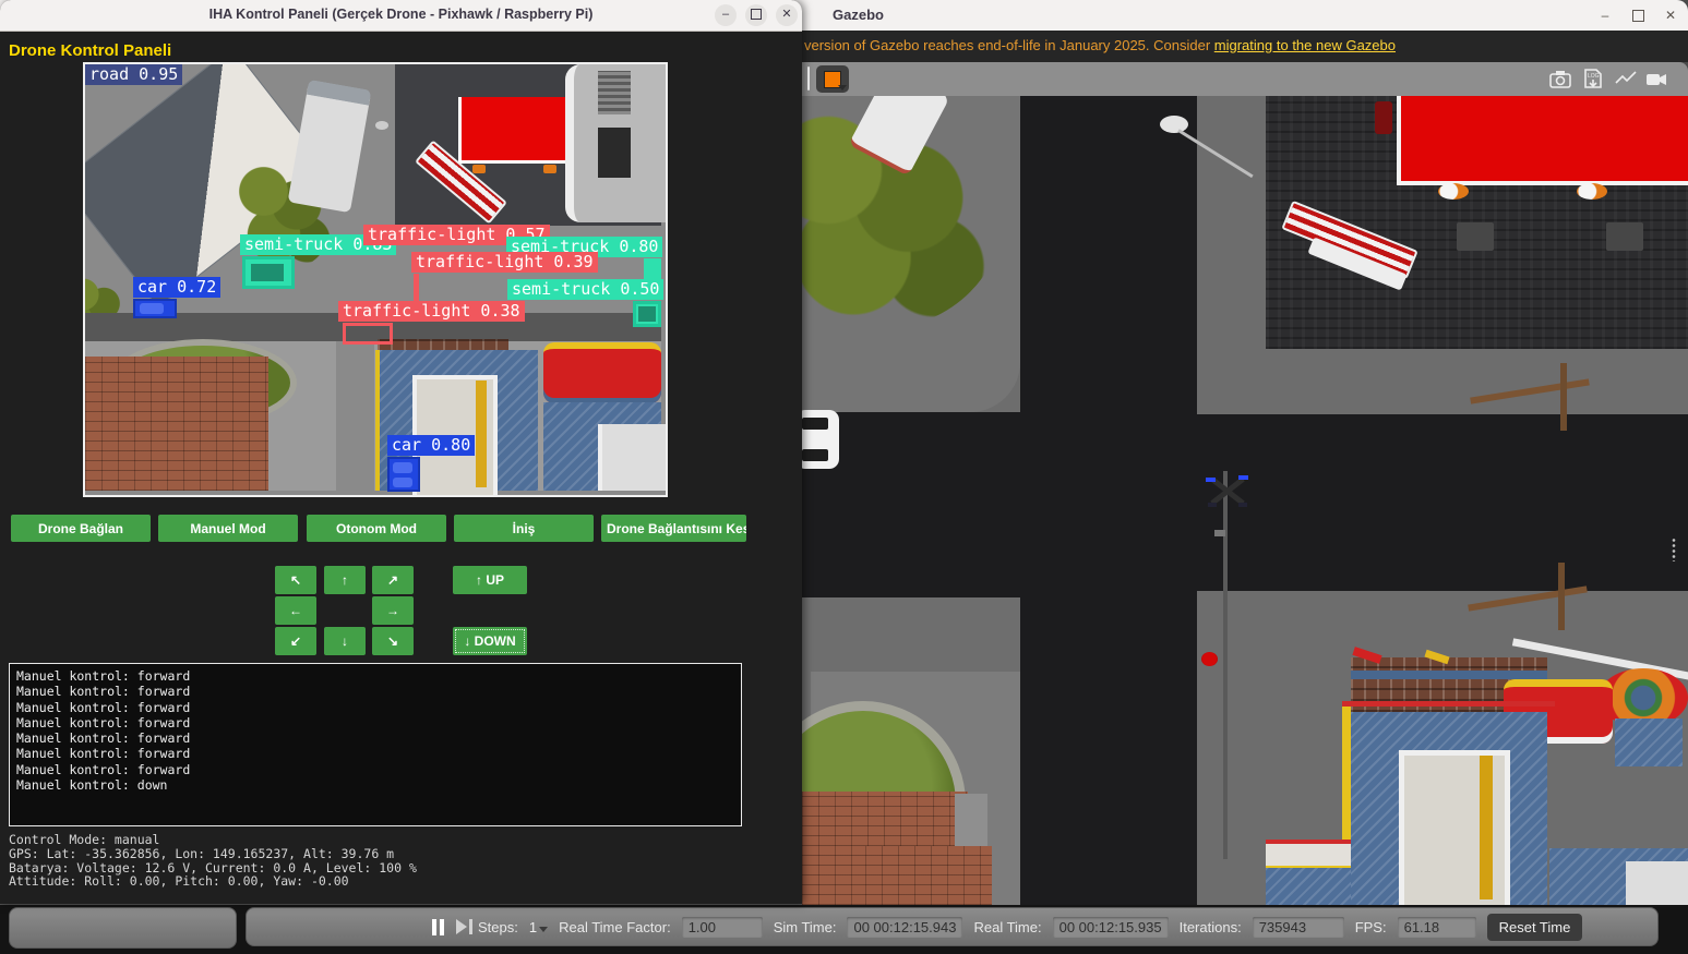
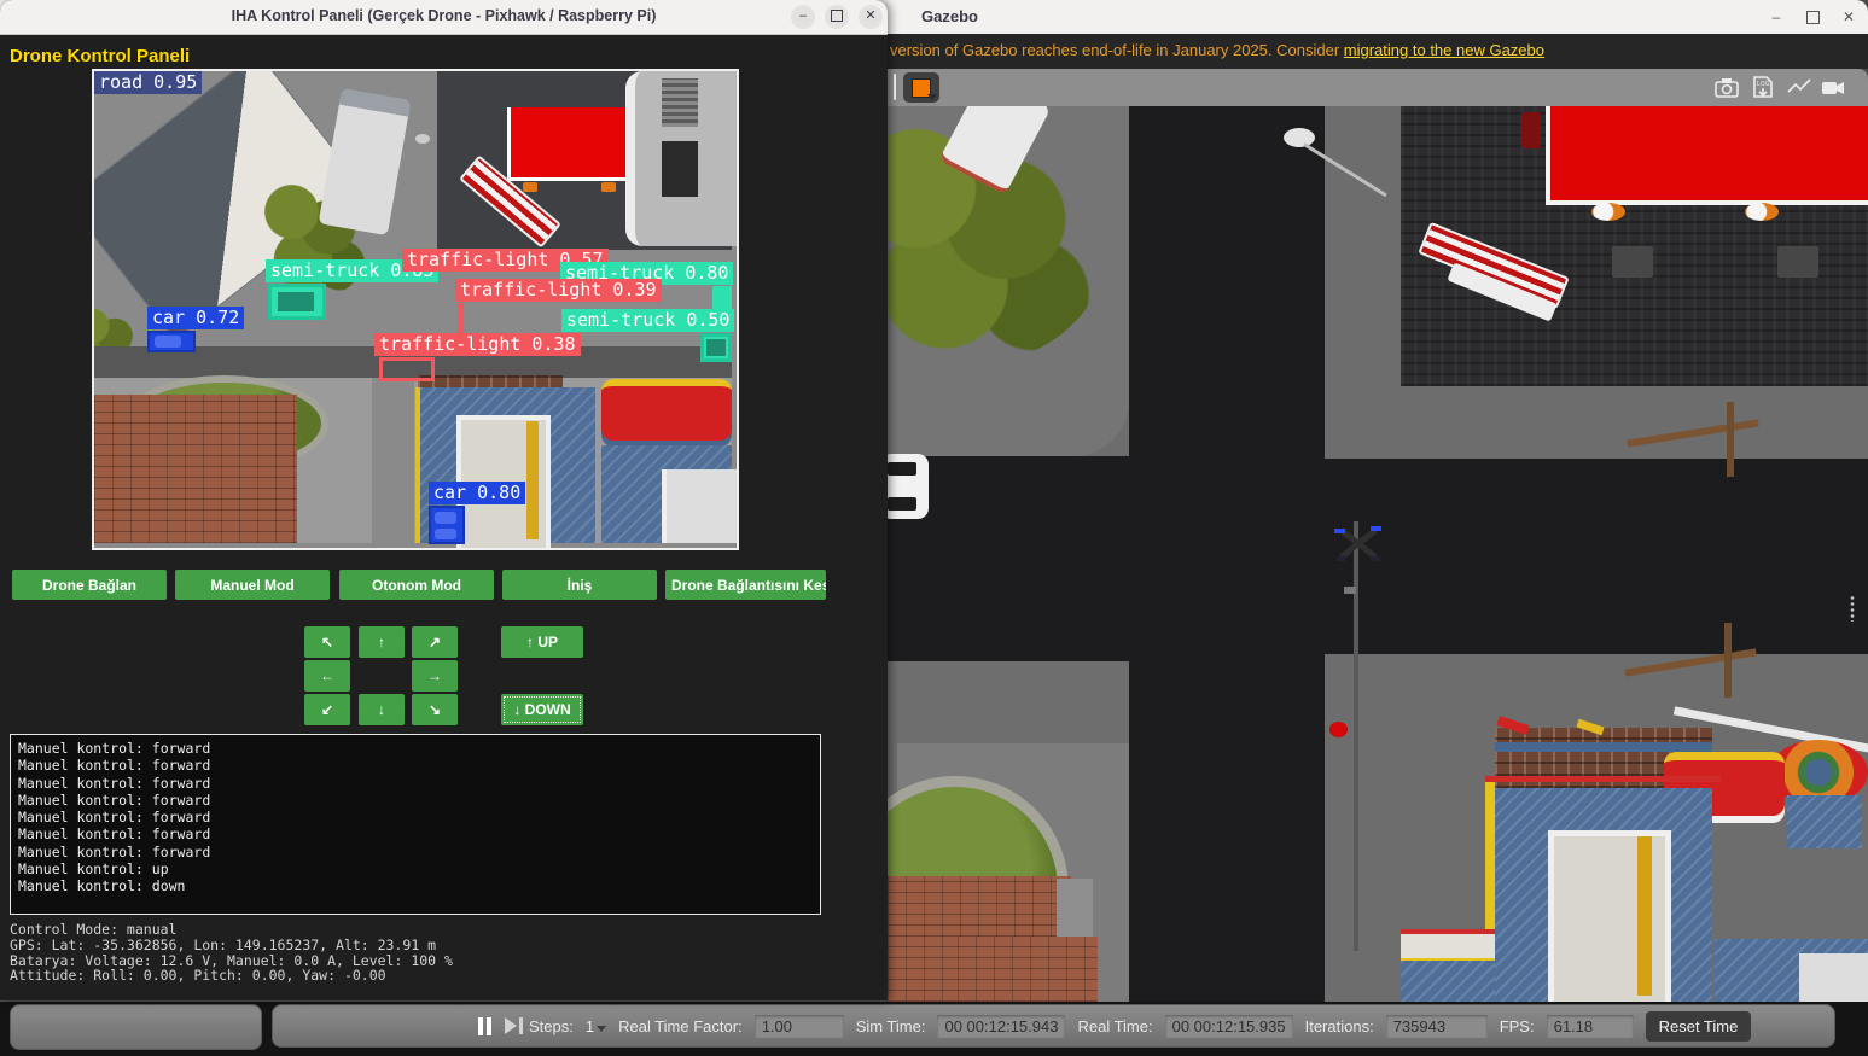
  Gazebo
  –
  ✕
  version of Gazebo reaches end-of-life in January 2025. Consider migrating to the new Gazebo
  Steps:
  1
  Real Time Factor:
  1.00
  Sim Time:
  00 00:12:15.943
  Real Time:
  00 00:12:15.935
  Iterations:
  735943
  FPS:
  61.18
  Reset Time
  IHA Kontrol Paneli (Gerçek Drone - Pixhawk / Raspberry Pi)
  –
  ✕
  Drone Kontrol Paneli
  road 0.95
  semi-truck 0
  traffic-light 0.57
  semi-truck 0.80
  traffic-light 0.39
  car 0.72
  semi-truck 0.50
  traffic-light 0.38
  car 0.80
  Drone Bağlan
  Manuel Mod
  Otonom Mod
  İniş
  Drone Bağlantısını Ke
  ↖
  ↑
  ↗
  ←
  →
  ↙
  ↓
  ↘
  ↑ UP
  ↓ DOWN
  Manuel kontrol: forward
  Manuel kontrol: forward
  Manuel kontrol: forward
  Manuel kontrol: forward
  Manuel kontrol: forward
  Manuel kontrol: forward
  Manuel kontrol: forward
+ Manuel kontrol: up
  Manuel kontrol: down
  Control Mode: manual
- GPS: Lat: -35.362856, Lon: 149.165237, Alt: 39.76 m
+ GPS: Lat: -35.362856, Lon: 149.165237, Alt: 23.91 m
- Batarya: Voltage: 12.6 V, Current: 0.0 A, Level: 100 %
+ Batarya: Voltage: 12.6 V, Manuel: 0.0 A, Level: 100 %
  Attitude: Roll: 0.00, Pitch: 0.00, Yaw: -0.00
